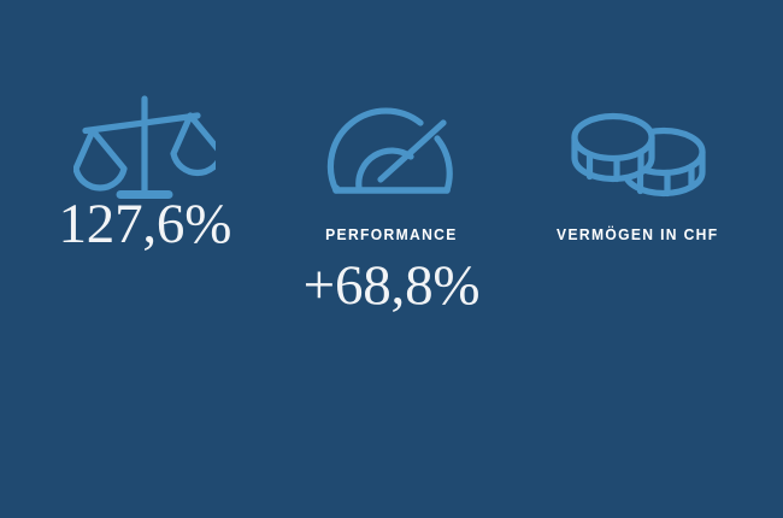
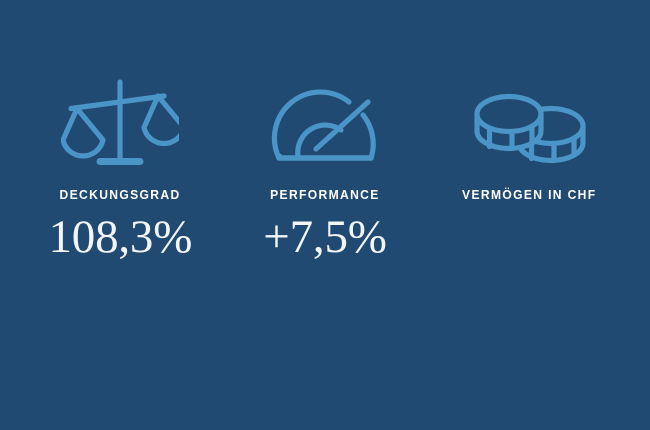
+ DECKUNGSGRAD
- 127,6%
+ 108,3%
  PERFORMANCE
- +68,8%
+ +7,5%
  VERMÖGEN IN CHF
